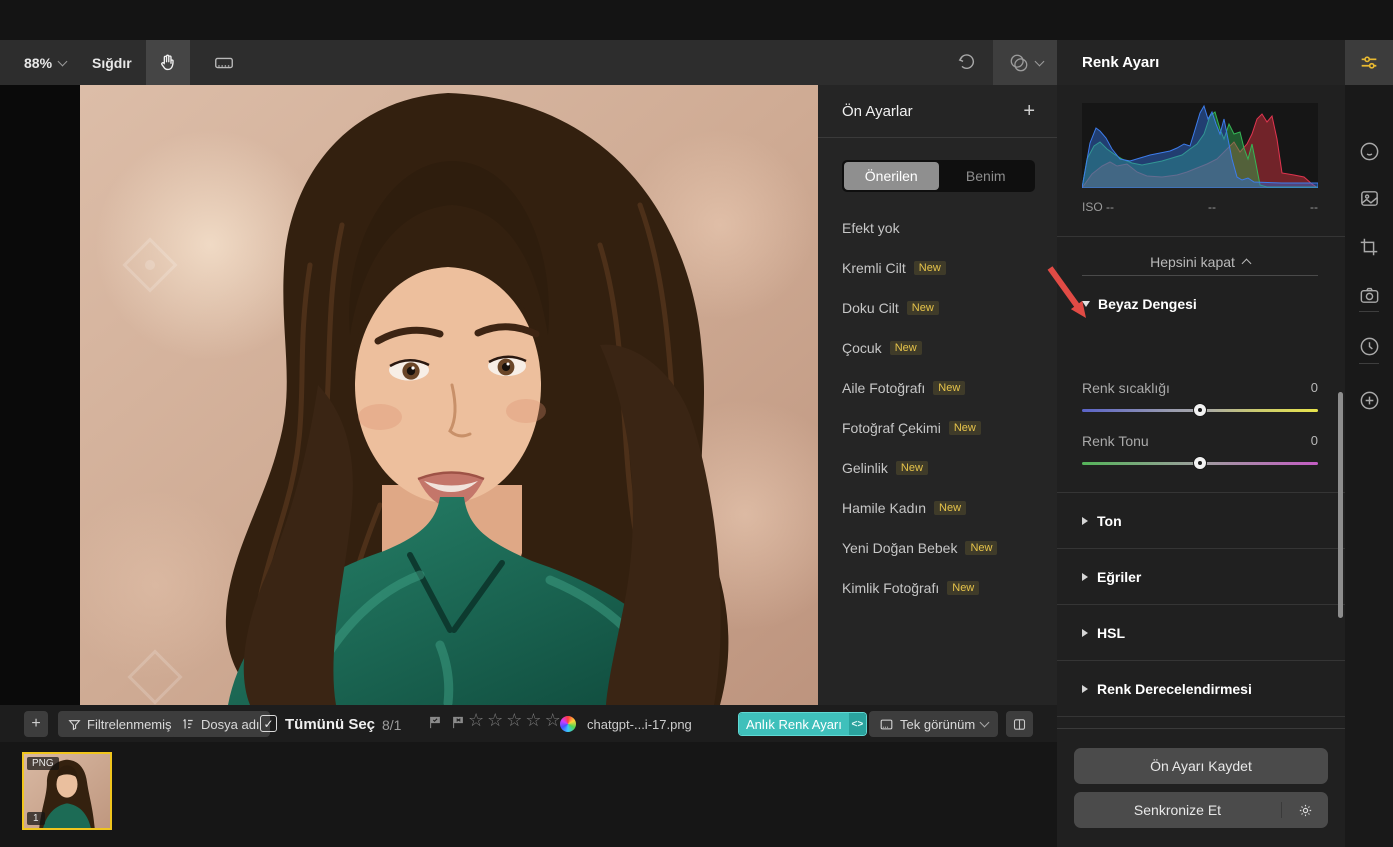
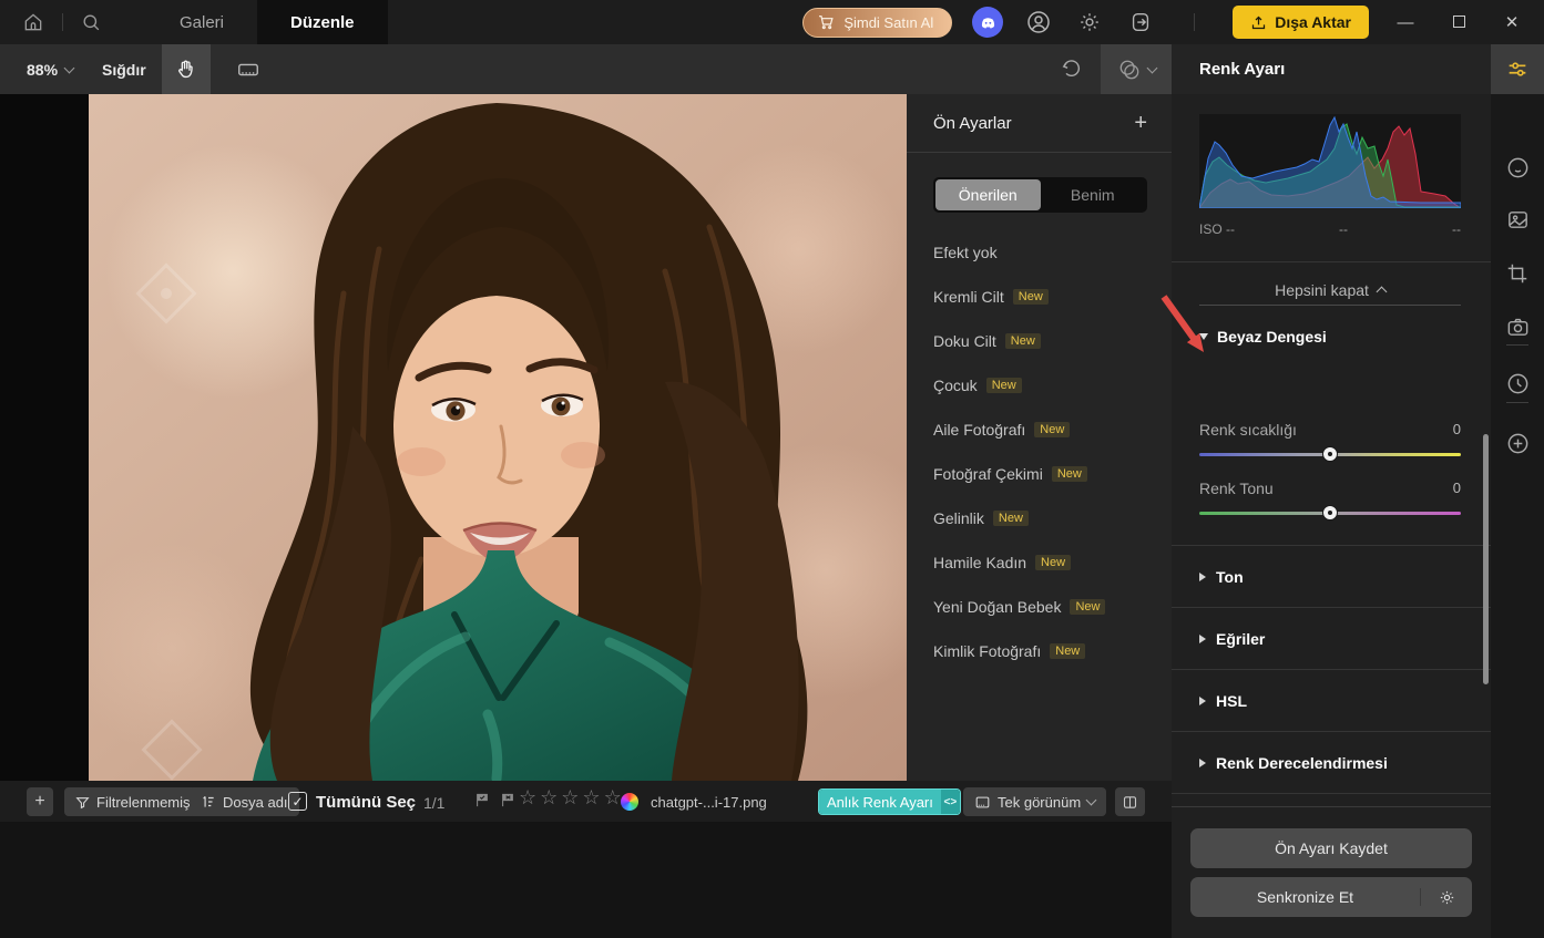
+ Galeri
+ Düzenle
+ Şimdi Satın Al
+ Dışa Aktar
+ —
+ ✕
  88%
  Sığdır
  Ön Ayarlar
  +
  Önerilen
  Benim
  Efekt yok
  Kremli Cilt
  New
  Doku Cilt
  New
  Çocuk
  New
  Aile Fotoğrafı
  New
  Fotoğraf Çekimi
  New
  Gelinlik
  New
  Hamile Kadın
  New
  Yeni Doğan Bebek
  New
  Kimlik Fotoğrafı
  New
  Renk Ayarı
  ISO --
  --
  --
  Hepsini kapat
  Beyaz Dengesi
  Renk sıcaklığı
  0
  Renk Tonu
  0
  Ton
  Eğriler
  HSL
  Renk Derecelendirmesi
  Ön Ayarı Kaydet
  Senkronize Et
  +
  Filtrelenmemiş
  Dosya adı
  ✓
  Tümünü Seç
- 8/1
+ 1/1
  ☆
  ☆
  ☆
  ☆
  ☆
  chatgpt-...i-17.png
  Anlık Renk Ayarı
  <>
  Tek görünüm
- PNG
- 1
